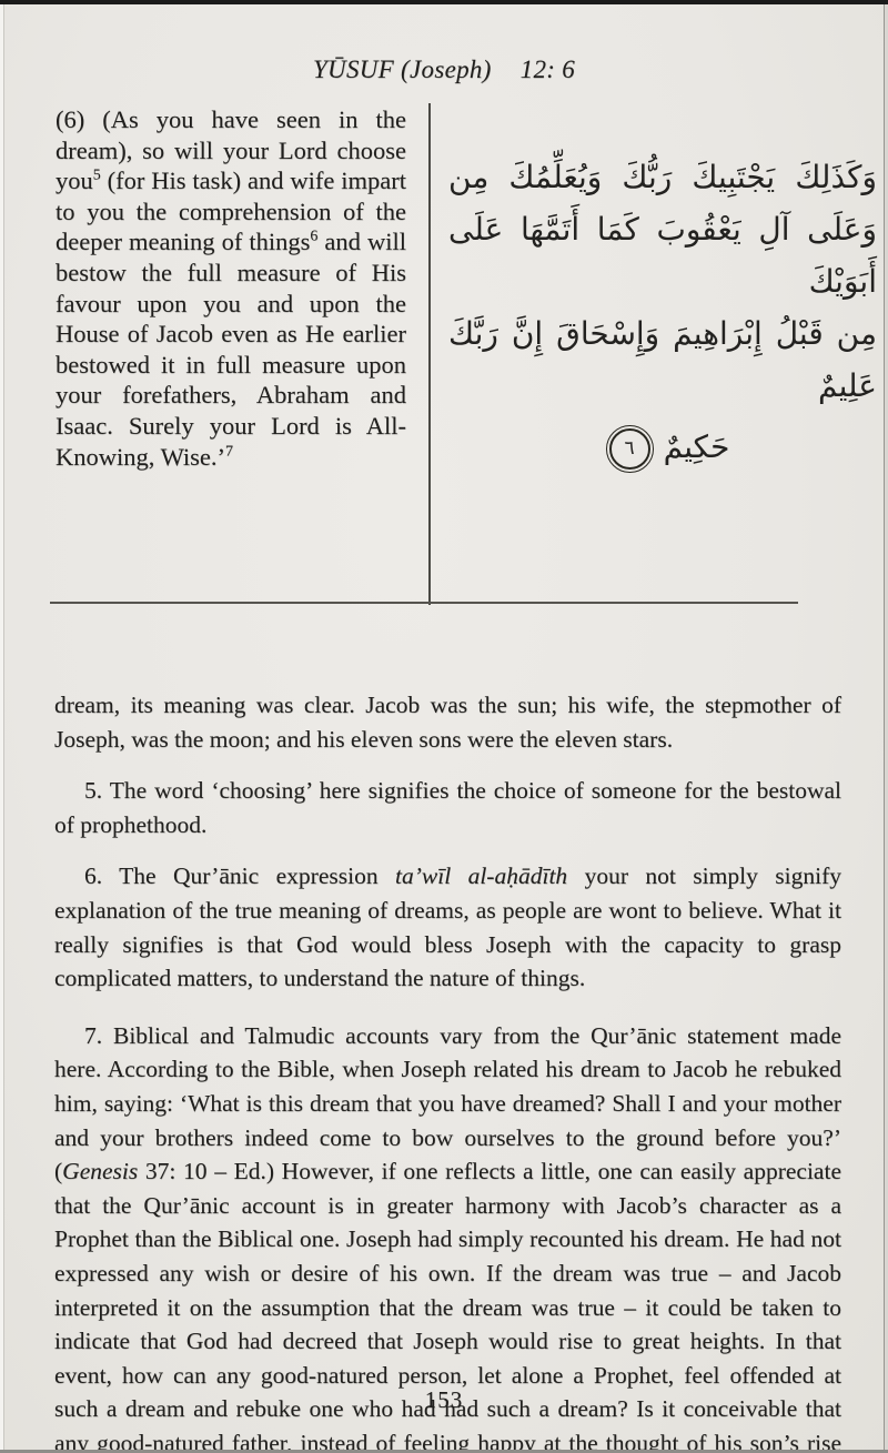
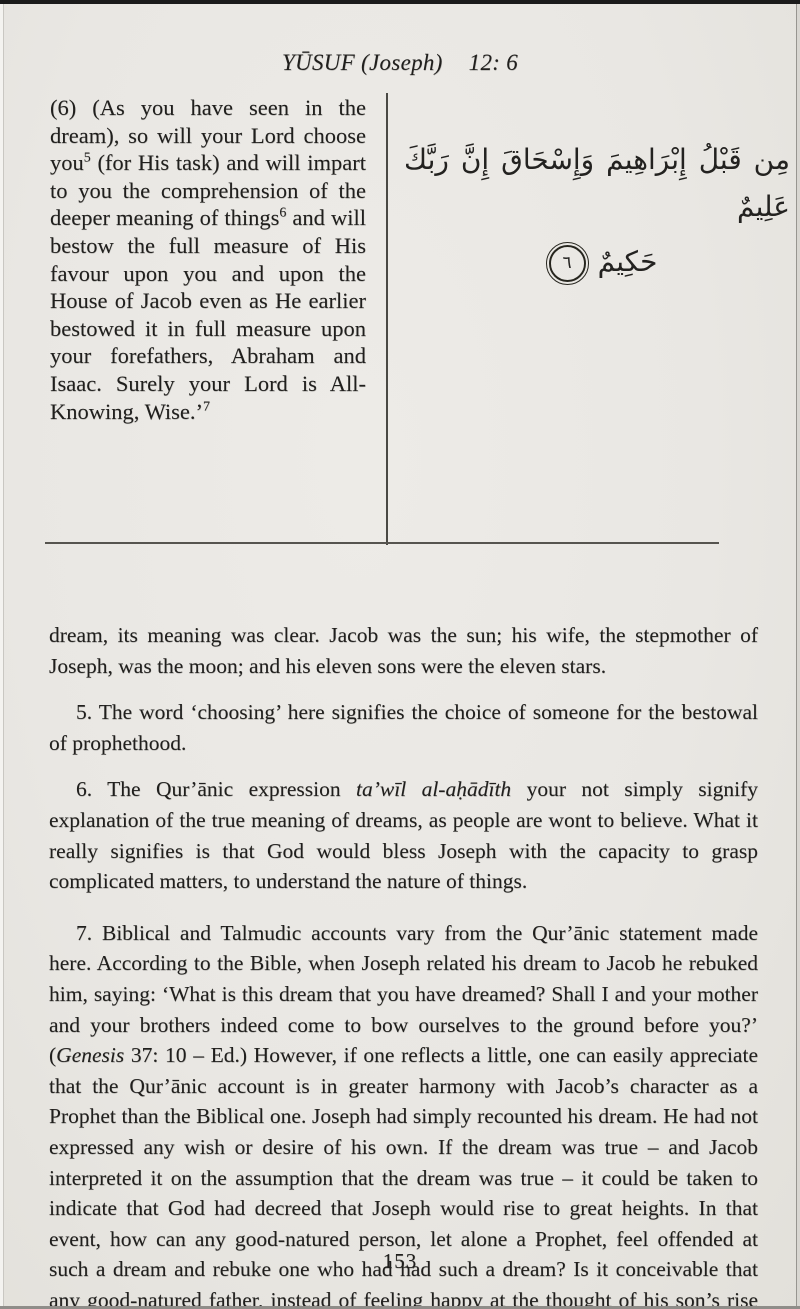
  YŪSUF (Joseph) 12: 6
- (6) (As you have seen in the dream), so will your Lord choose you5 (for His task) and wife impart to you the comprehension of the deeper meaning of things6 and will bestow the full measure of His favour upon you and upon the House of Jacob even as He earlier bestowed it in full measure upon your forefathers, Abraham and Isaac. Surely your Lord is All-Knowing, Wise.’7
+ (6) (As you have seen in the dream), so will your Lord choose you5 (for His task) and will impart to you the comprehension of the deeper meaning of things6 and will bestow the full measure of His favour upon you and upon the House of Jacob even as He earlier bestowed it in full measure upon your forefathers, Abraham and Isaac. Surely your Lord is All-Knowing, Wise.’7
- وَكَذَلِكَ يَجْتَبِيكَ رَبُّكَ وَيُعَلِّمُكَ مِن
- وَعَلَى آلِ يَعْقُوبَ كَمَا أَتَمَّهَا عَلَى أَبَوَيْكَ
  مِن قَبْلُ إِبْرَاهِيمَ وَإِسْحَاقَ إِنَّ رَبَّكَ عَلِيمٌ
  حَكِيمٌ
  ٦
  dream, its meaning was clear. Jacob was the sun; his wife, the stepmother of Joseph, was the moon; and his eleven sons were the eleven stars.
  5. The word ‘choosing’ here signifies the choice of someone for the bestowal of prophethood.
  6. The Qur’ānic expression ta’wīl al-aḥādīth your not simply signify explanation of the true meaning of dreams, as people are wont to believe. What it really signifies is that God would bless Joseph with the capacity to grasp complicated matters, to understand the nature of things.
  7. Biblical and Talmudic accounts vary from the Qur’ānic statement made here. According to the Bible, when Joseph related his dream to Jacob he rebuked him, saying: ‘What is this dream that you have dreamed? Shall I and your mother and your brothers indeed come to bow ourselves to the ground before you?’ (Genesis 37: 10 – Ed.) However, if one reflects a little, one can easily appreciate that the Qur’ānic account is in greater harmony with Jacob’s character as a Prophet than the Biblical one. Joseph had simply recounted his dream. He had not expressed any wish or desire of his own. If the dream was true – and Jacob interpreted it on the assumption that the dream was true – it could be taken to indicate that God had decreed that Joseph would rise to great heights. In that event, how can any good-natured person, let alone a Prophet, feel offended at such a dream and rebuke one who had had such a dream? Is it conceivable that any good-natured father, instead of feeling happy at the thought of his son’s rise
  153
